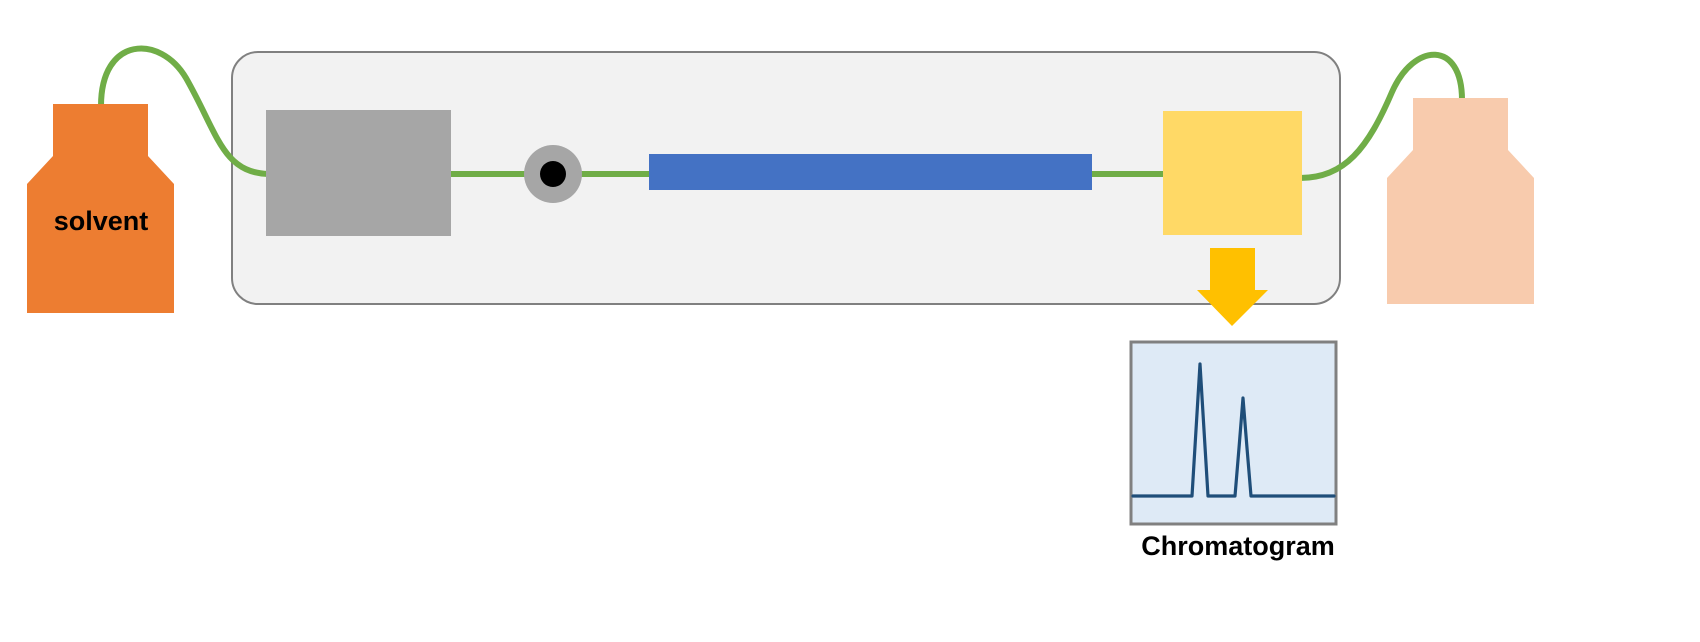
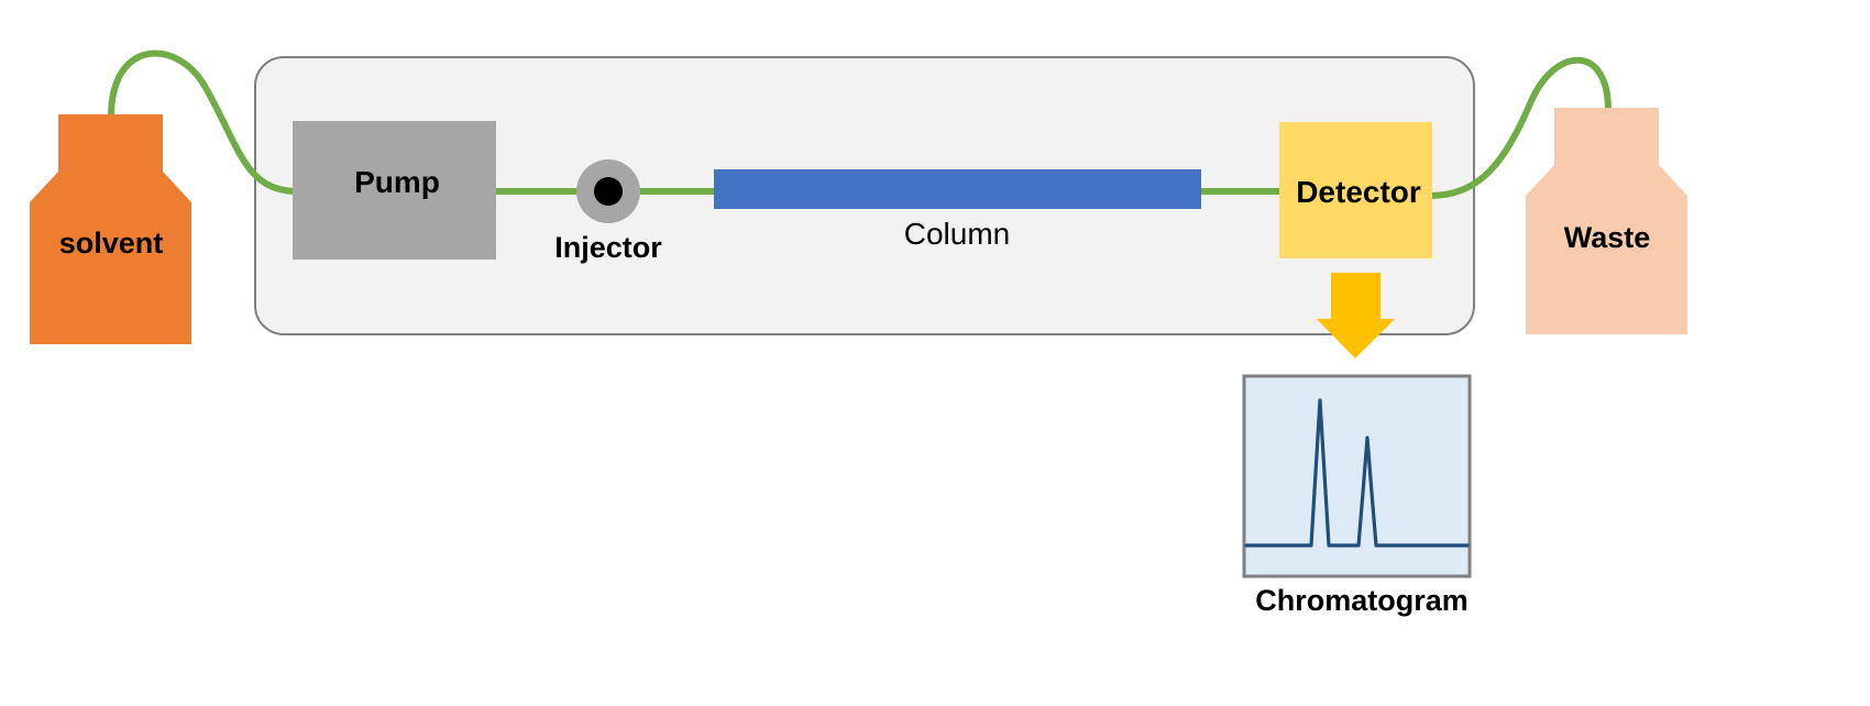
  solvent
+ Pump
+ Injector
+ Column
+ Detector
+ Waste
  Chromatogram
